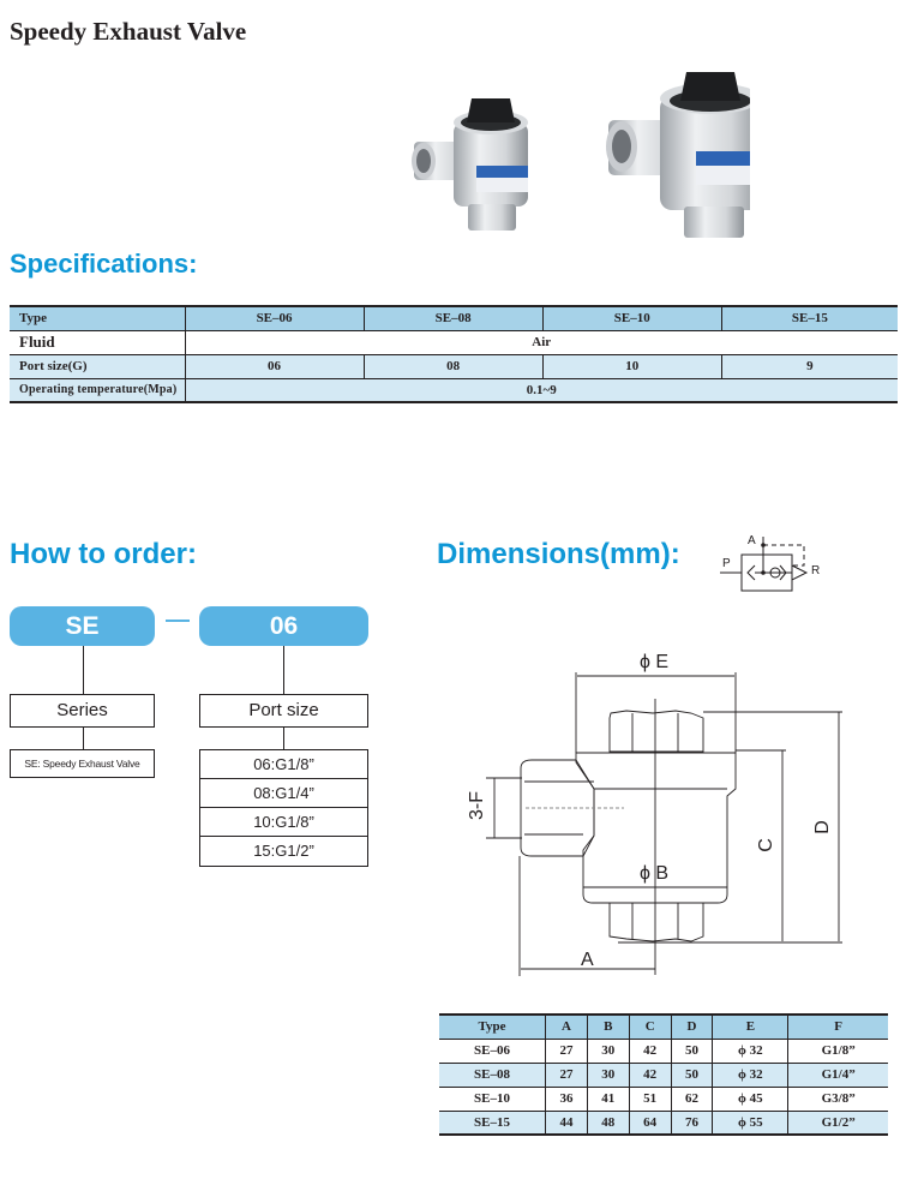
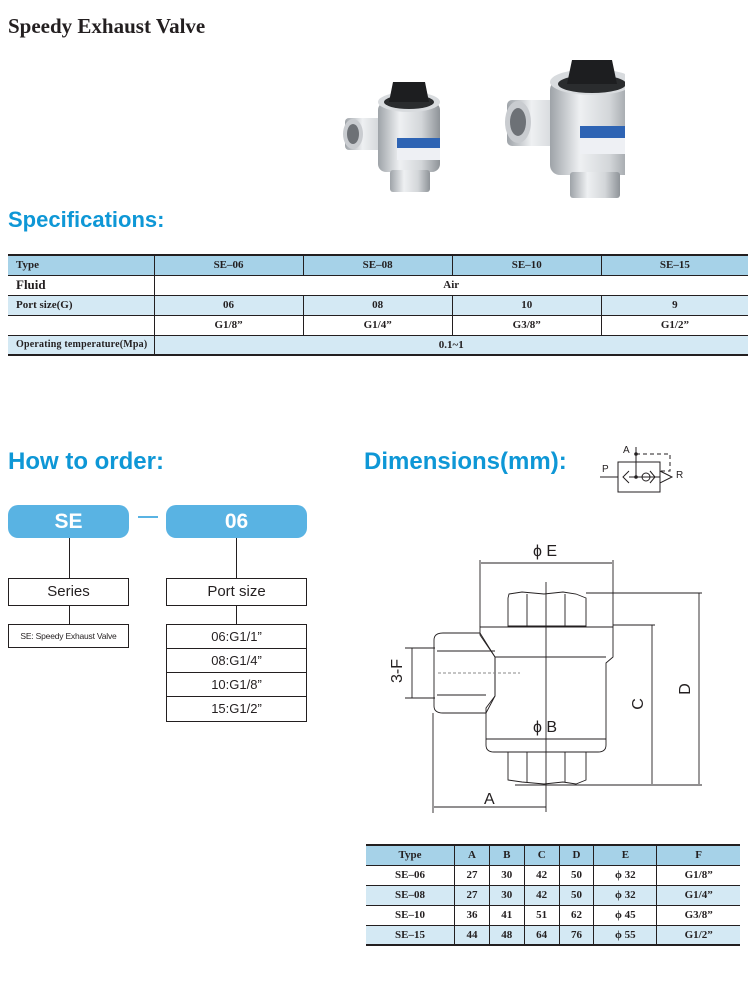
  Speedy Exhaust Valve
  Specifications:
  Type	SE–06	SE–08	SE–10	SE–15
  Fluid	Air
  Port size(G)	06	08	10	9
+ 	G1/8”	G1/4”	G3/8”	G1/2”
- Operating temperature(Mpa)	0.1~9
+ Operating temperature(Mpa)	0.1~1
  How to order:
  SE
  06
  Series
  SE: Speedy Exhaust Valve
  Port size
- 06:G1/8”
+ 06:G1/1”
  08:G1/4”
  10:G1/8”
  15:G1/2”
  Dimensions(mm):
  A
  P
  R
  ϕ E
  ϕ B
  A
  Type	A	B	C	D	E	F
  SE–06	27	30	42	50	ϕ 32	G1/8”
  SE–08	27	30	42	50	ϕ 32	G1/4”
  SE–10	36	41	51	62	ϕ 45	G3/8”
  SE–15	44	48	64	76	ϕ 55	G1/2”
